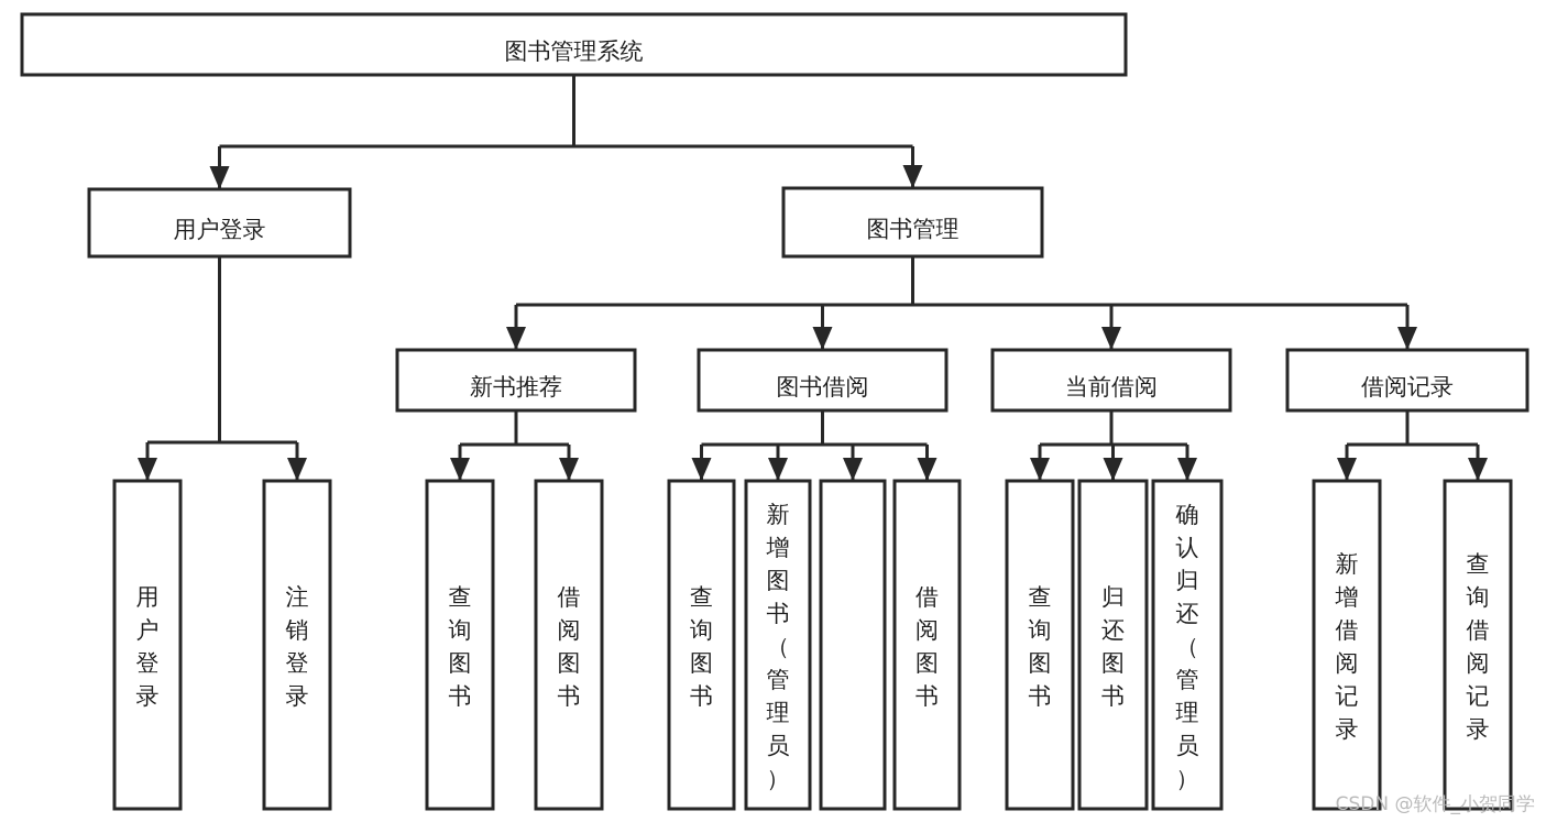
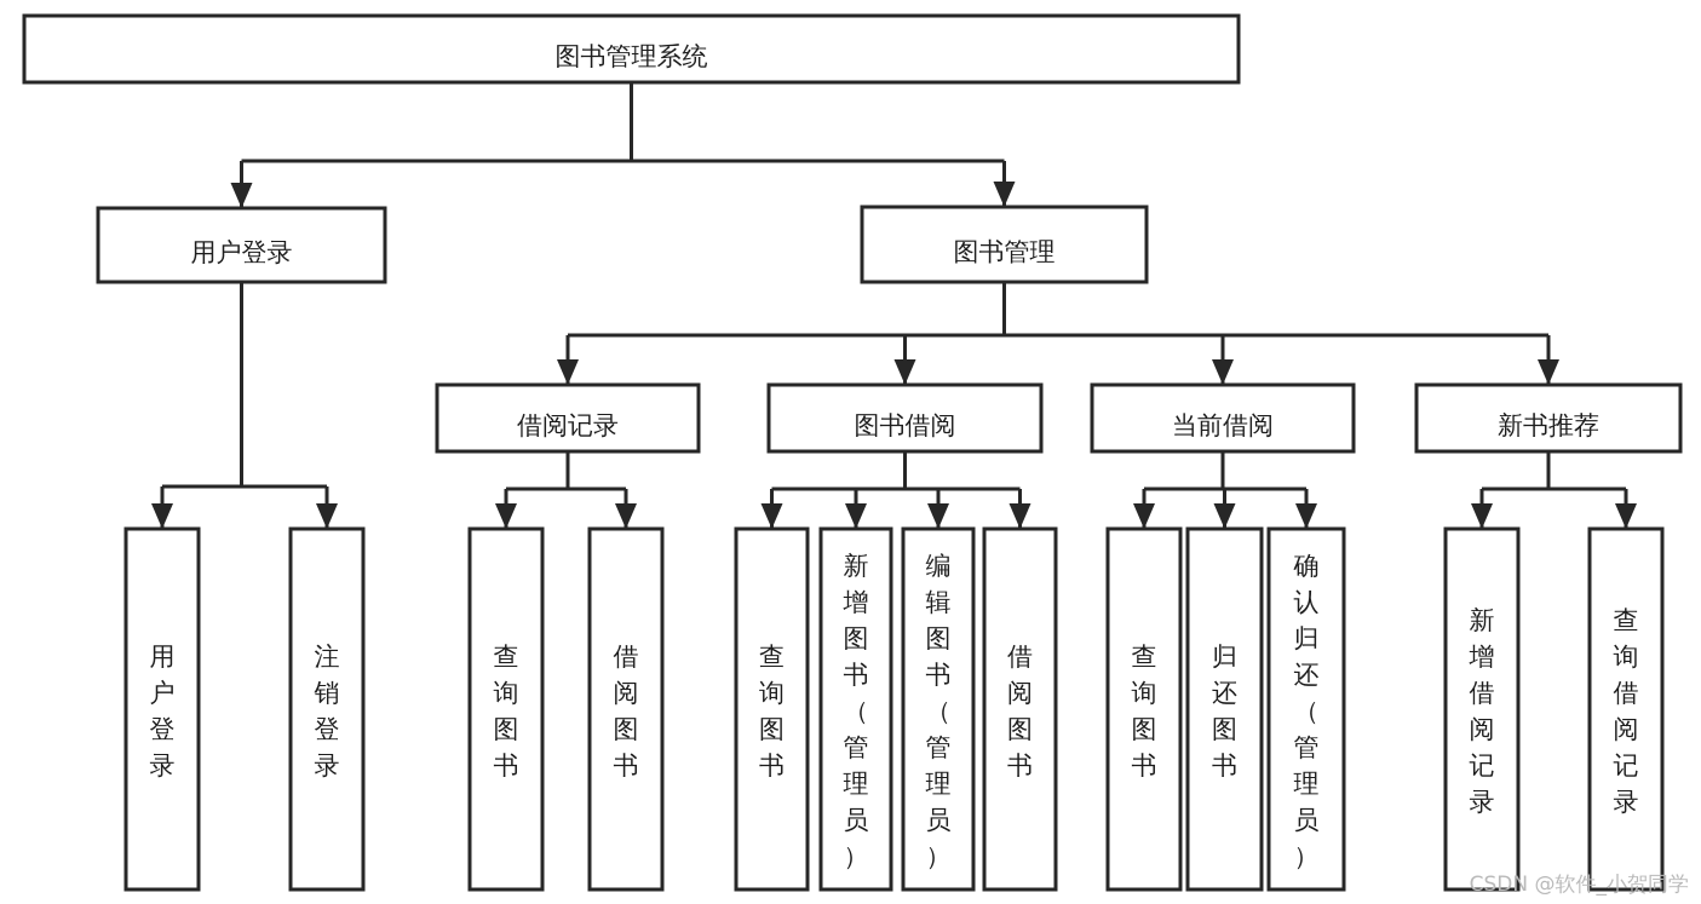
  图书管理系统
  用户登录
  图书管理
- 新书推荐
+ 借阅记录
  图书借阅
  当前借阅
- 借阅记录
+ 新书推荐
  用户登录
  注销登录
  查询图书
  借阅图书
  查询图书
  新增图书（管理员）
+ 编辑图书（管理员）
  借阅图书
  查询图书
  归还图书
  确认归还（管理员）
  新增借阅记录
  查询借阅记录
  CSDN @软件_小贺同学
